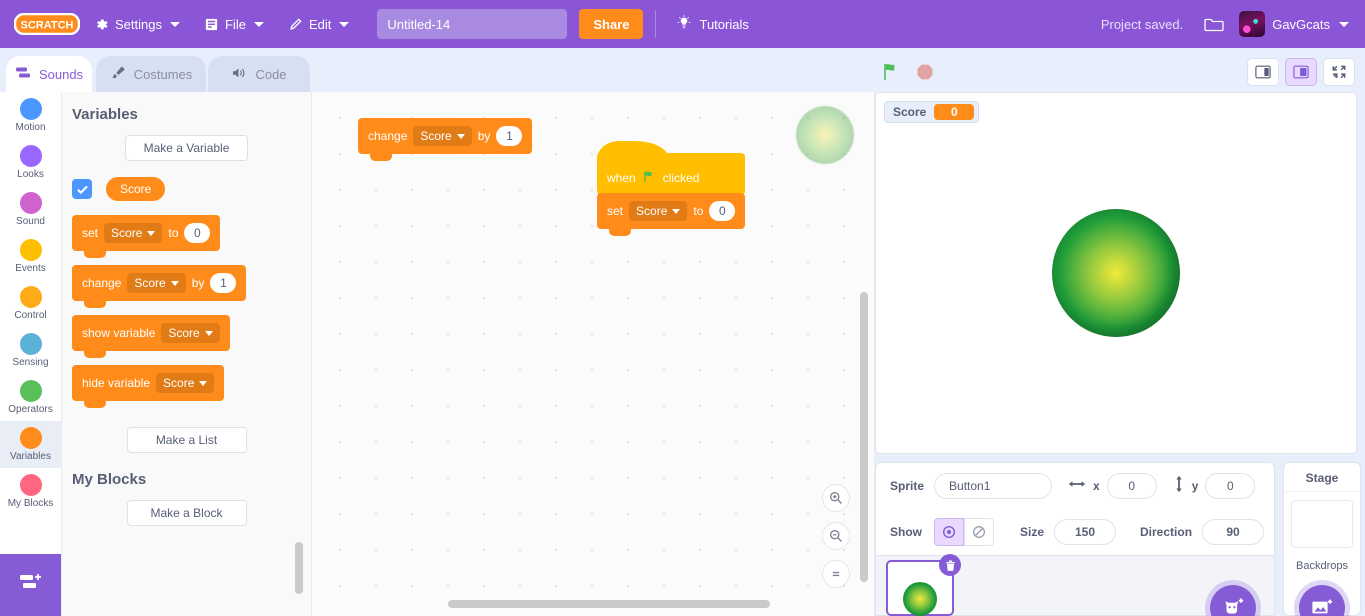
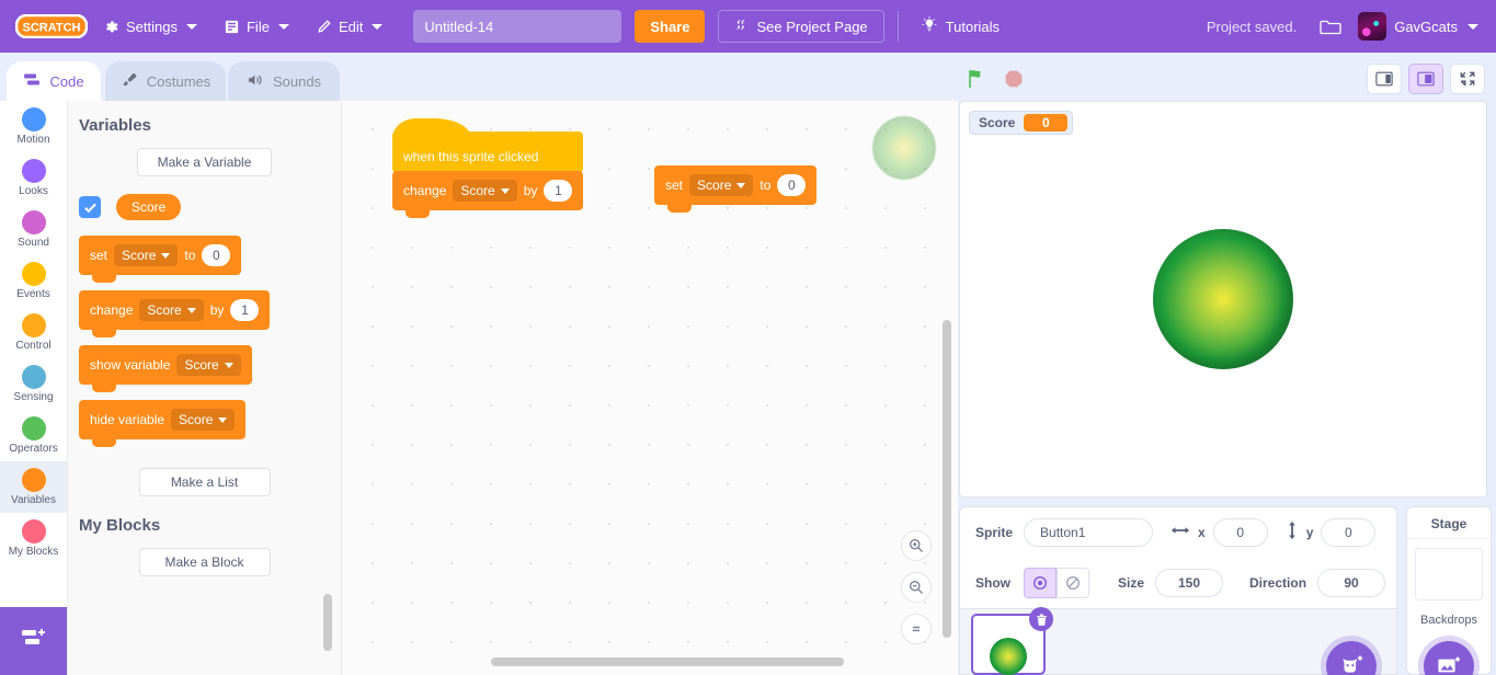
  SCRATCH
  Settings
  File
  Edit
  Untitled-14
  Share
+ See Project Page
  Tutorials
  Project saved.
  GavGcats
- Sounds
+ Code
  Costumes
- Code
+ Sounds
  Motion
  Looks
  Sound
  Events
  Control
  Sensing
  Operators
  Variables
  My Blocks
  Variables
  Make a Variable
  Score
  set
  Score
  to
  0
  change
  Score
  by
  1
  show variable
  Score
  hide variable
  Score
  Make a List
  My Blocks
  Make a Block
+ when this sprite clicked
  change
  Score
  by
  1
- when
- clicked
  set
  Score
  to
  0
  Score
  0
  Sprite
  Button1
  x
  0
  y
  0
  Show
  Size
  150
  Direction
  90
  Stage
  Backdrops
